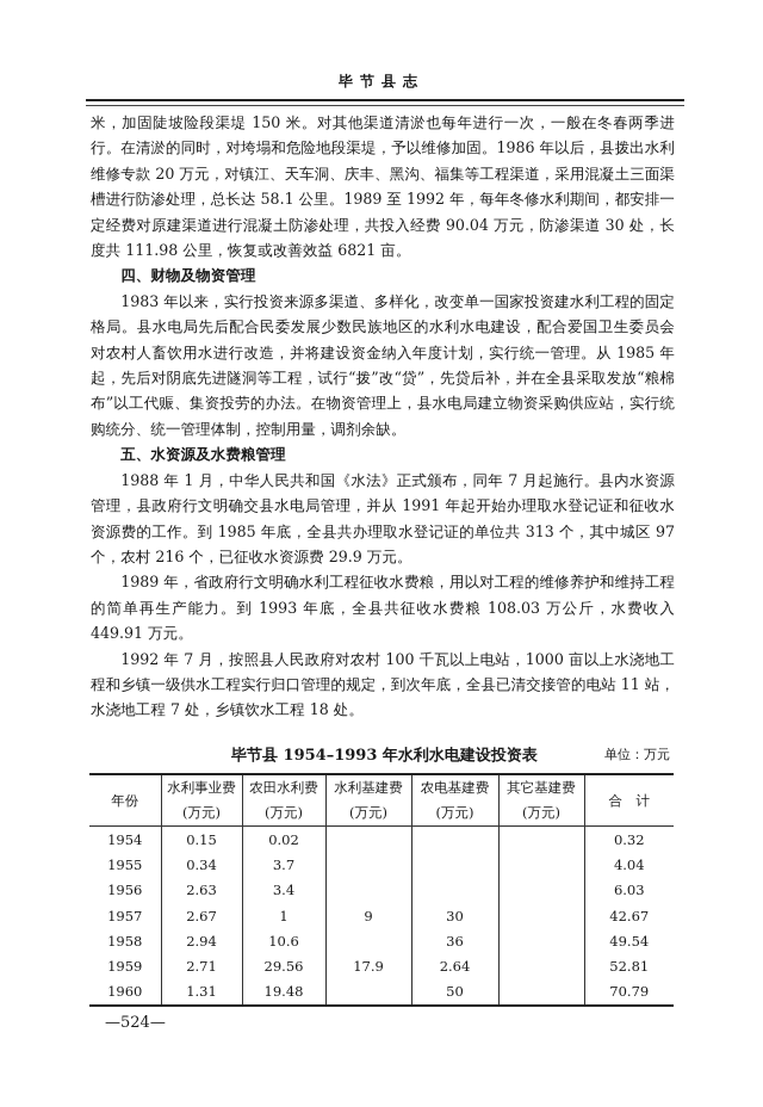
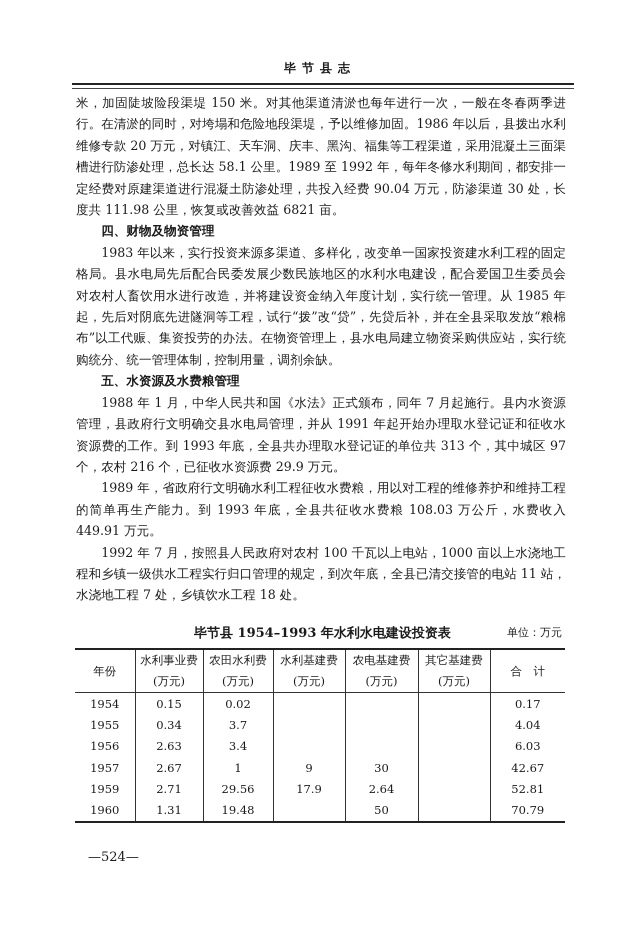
  毕节县志
  米，加固陡坡险段渠堤 150 米。对其他渠道清淤也每年进行一次，一般在冬春两季进行。在清淤的同时，对垮塌和危险地段渠堤，予以维修加固。1986 年以后，县拨出水利维修专款 20 万元，对镇江、天车洞、庆丰、黑沟、福集等工程渠道，采用混凝土三面渠槽进行防渗处理，总长达 58.1 公里。1989 至 1992 年，每年冬修水利期间，都安排一定经费对原建渠道进行混凝土防渗处理，共投入经费 90.04 万元，防渗渠道 30 处，长度共 111.98 公里，恢复或改善效益 6821 亩。
  四、财物及物资管理
  1983 年以来，实行投资来源多渠道、多样化，改变单一国家投资建水利工程的固定格局。县水电局先后配合民委发展少数民族地区的水利水电建设，配合爱国卫生委员会对农村人畜饮用水进行改造，并将建设资金纳入年度计划，实行统一管理。从 1985 年起，先后对阴底先进隧洞等工程，试行“拨”改“贷”，先贷后补，并在全县采取发放“粮棉布”以工代赈、集资投劳的办法。在物资管理上，县水电局建立物资采购供应站，实行统购统分、统一管理体制，控制用量，调剂余缺。
  五、水资源及水费粮管理
- 1988 年 1 月，中华人民共和国《水法》正式颁布，同年 7 月起施行。县内水资源管理，县政府行文明确交县水电局管理，并从 1991 年起开始办理取水登记证和征收水资源费的工作。到 1985 年底，全县共办理取水登记证的单位共 313 个，其中城区 97 个，农村 216 个，已征收水资源费 29.9 万元。
+ 1988 年 1 月，中华人民共和国《水法》正式颁布，同年 7 月起施行。县内水资源管理，县政府行文明确交县水电局管理，并从 1991 年起开始办理取水登记证和征收水资源费的工作。到 1993 年底，全县共办理取水登记证的单位共 313 个，其中城区 97 个，农村 216 个，已征收水资源费 29.9 万元。
  1989 年，省政府行文明确水利工程征收水费粮，用以对工程的维修养护和维持工程的简单再生产能力。到 1993 年底，全县共征收水费粮 108.03 万公斤，水费收入 449.91 万元。
  1992 年 7 月，按照县人民政府对农村 100 千瓦以上电站，1000 亩以上水浇地工程和乡镇一级供水工程实行归口管理的规定，到次年底，全县已清交接管的电站 11 站，水浇地工程 7 处，乡镇饮水工程 18 处。
  毕节县 1954–1993 年水利水电建设投资表
  单位：万元
  年份	水利事业费(万元)	农田水利费(万元)	水利基建费(万元)	农电基建费(万元)	其它基建费(万元)	合 计
- 1954	0.15	0.02				0.32
+ 1954	0.15	0.02				0.17
  1955	0.34	3.7				4.04
  1956	2.63	3.4				6.03
  1957	2.67	1	9	30		42.67
- 1958	2.94	10.6		36		49.54
  1959	2.71	29.56	17.9	2.64		52.81
  1960	1.31	19.48		50		70.79
  —524—
